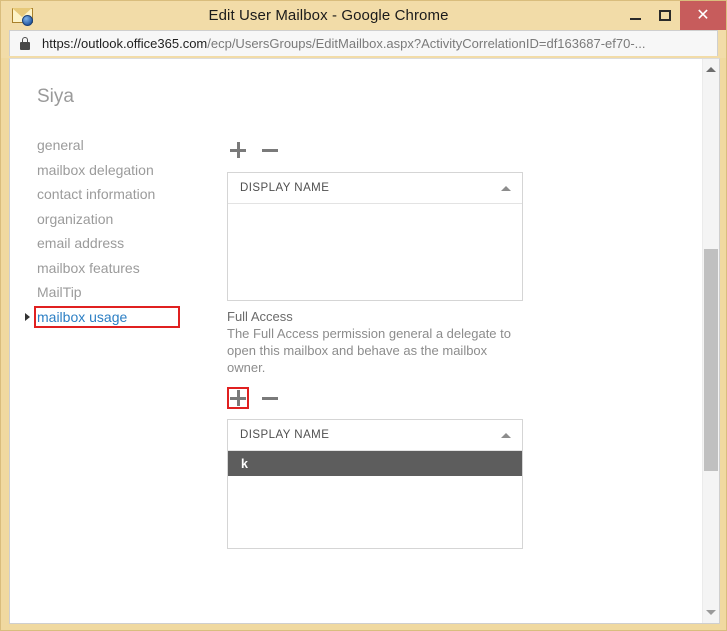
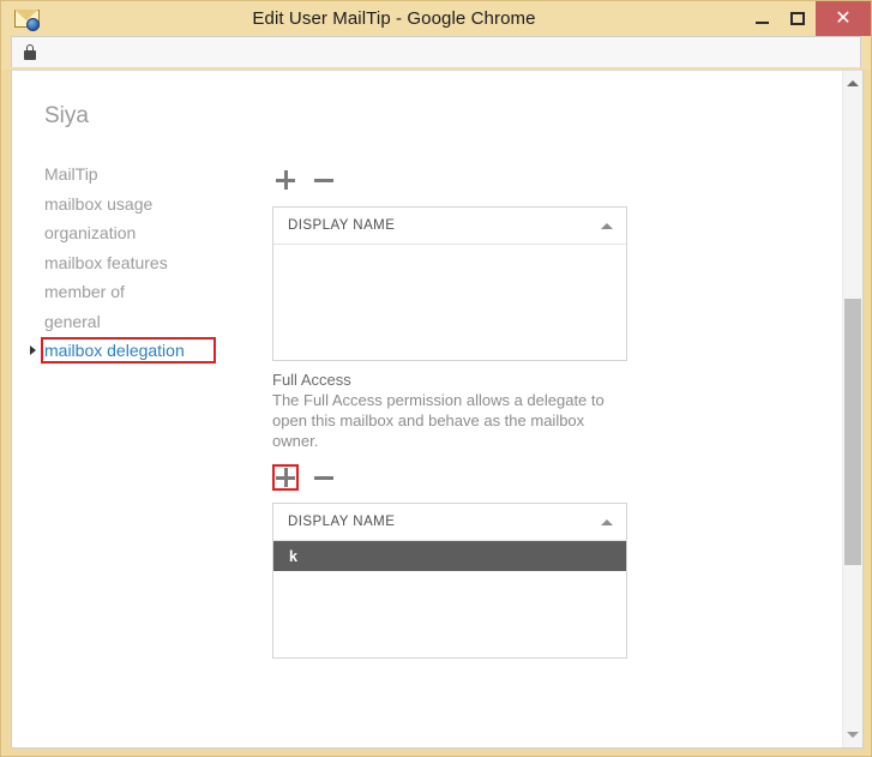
- Edit User Mailbox - Google Chrome
+ Edit User MailTip - Google Chrome
  ✕
- https://outlook.office365.com/ecp/UsersGroups/EditMailbox.aspx?ActivityCorrelationID=df163687-ef70-...
  Siya
- general
+ MailTip
- mailbox delegation
+ mailbox usage
- contact information
  organization
- email address
  mailbox features
+ member of
- MailTip
+ general
- mailbox usage
+ mailbox delegation
  DISPLAY NAME
  Full Access
- The Full Access permission general a delegate to open this mailbox and behave as the mailbox owner.
+ The Full Access permission allows a delegate to open this mailbox and behave as the mailbox owner.
  DISPLAY NAME
  k
